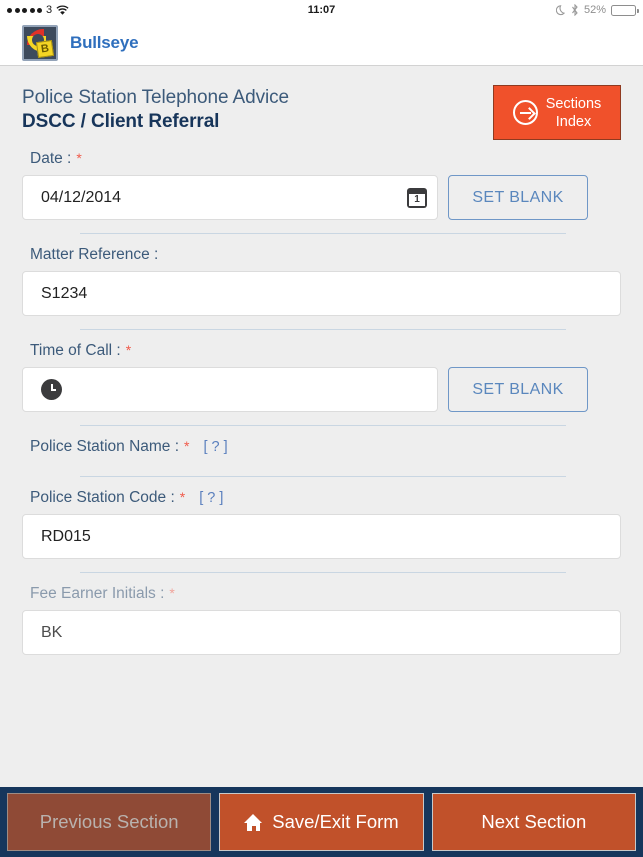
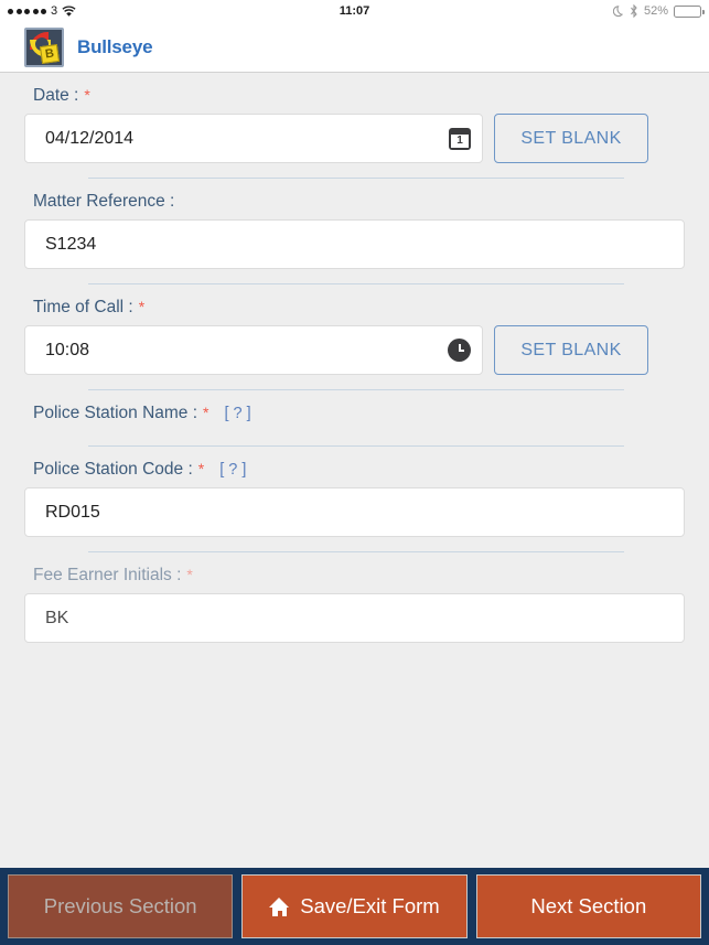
  3
  11:07
  52%
  Bullseye
- Police Station Telephone Advice
- DSCC / Client Referral
- Sections
- Index
  Date :
  *
  04/12/2014
  1
  SET BLANK
  Matter Reference :
  S1234
  Time of Call :
  *
+ 10:08
  SET BLANK
  Police Station Name :
  *
  [ ? ]
  Police Station Code :
  *
  [ ? ]
  RD015
  Fee Earner Initials :
  *
  BK
  Previous Section
  Save/Exit Form
  Next Section
